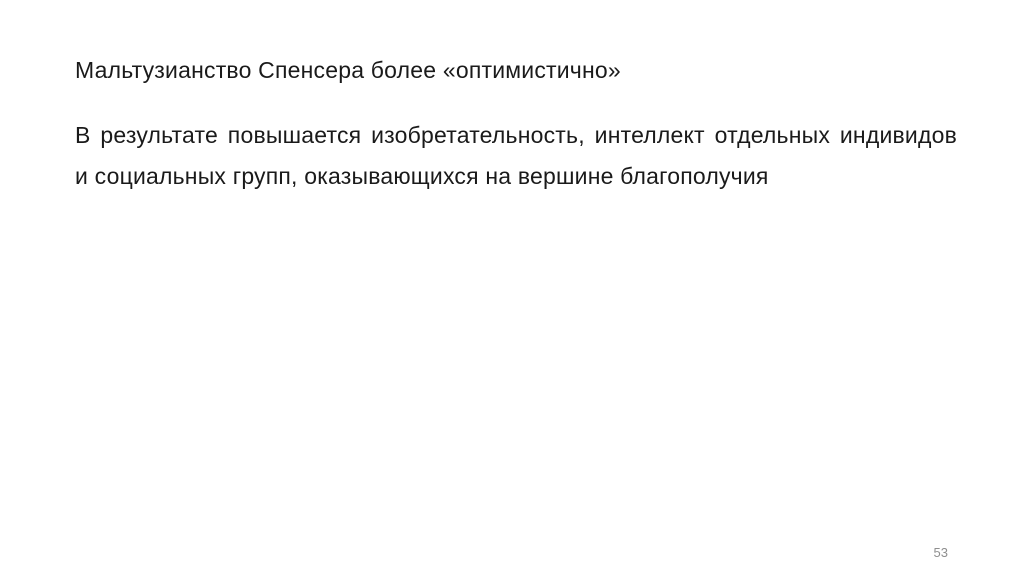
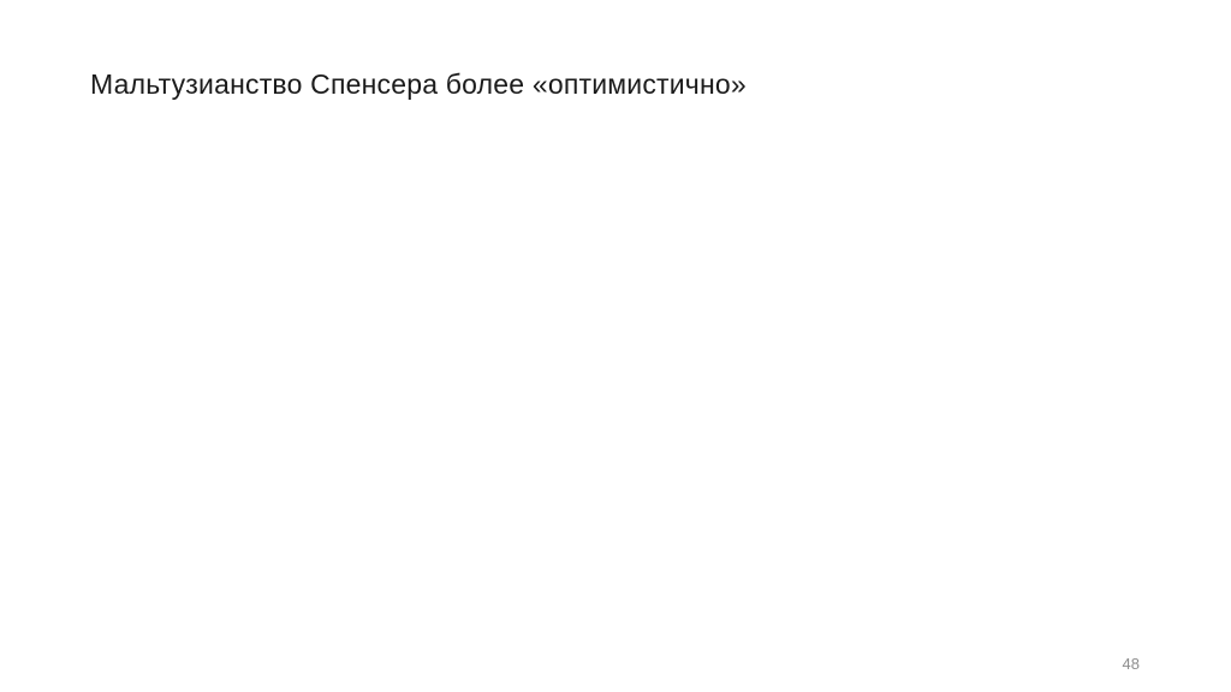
  Мальтузианство Спенсера более «оптимистично»
- В результате повышается изобретательность, интеллект отдельных индивидов и социальных групп, оказывающихся на вершине благополучия
- 53
+ 48
